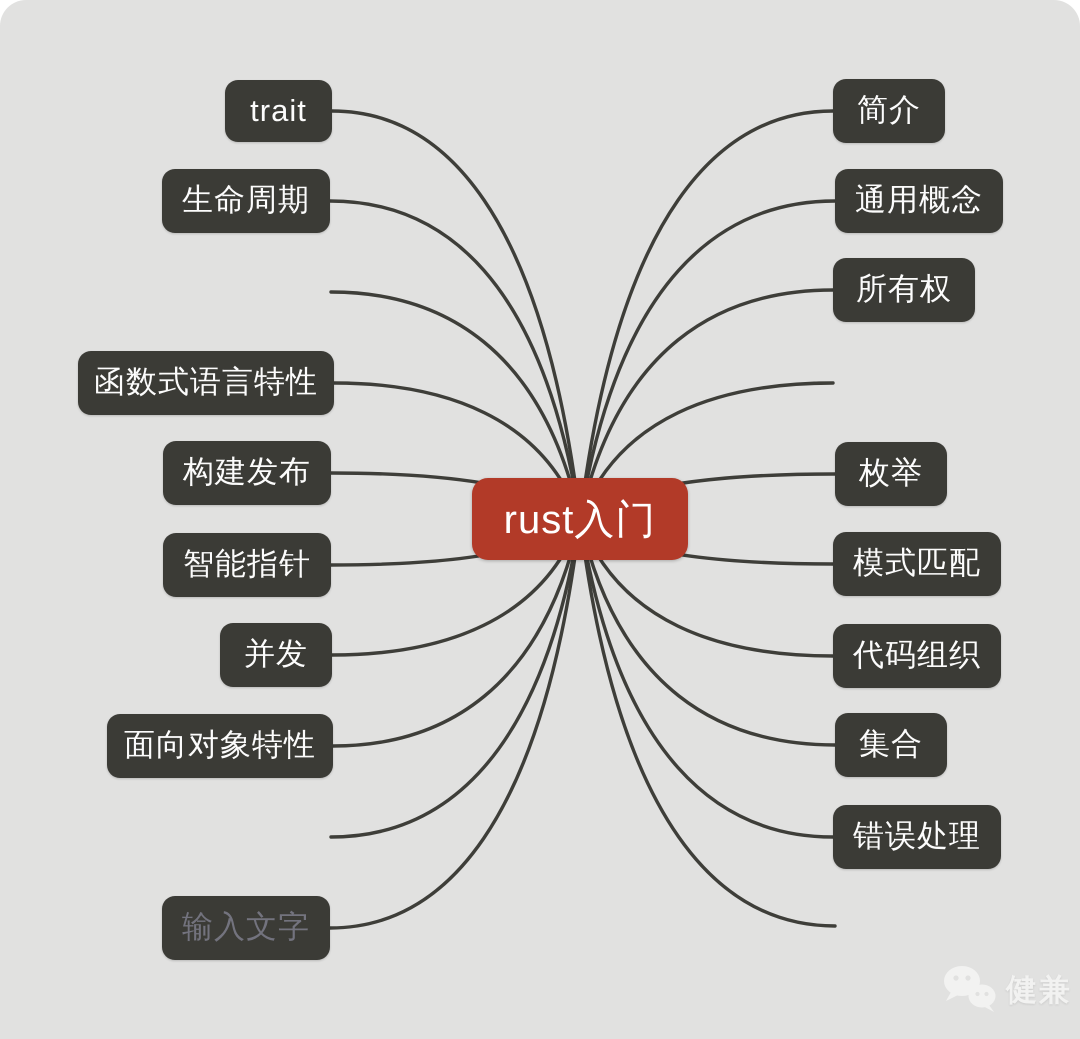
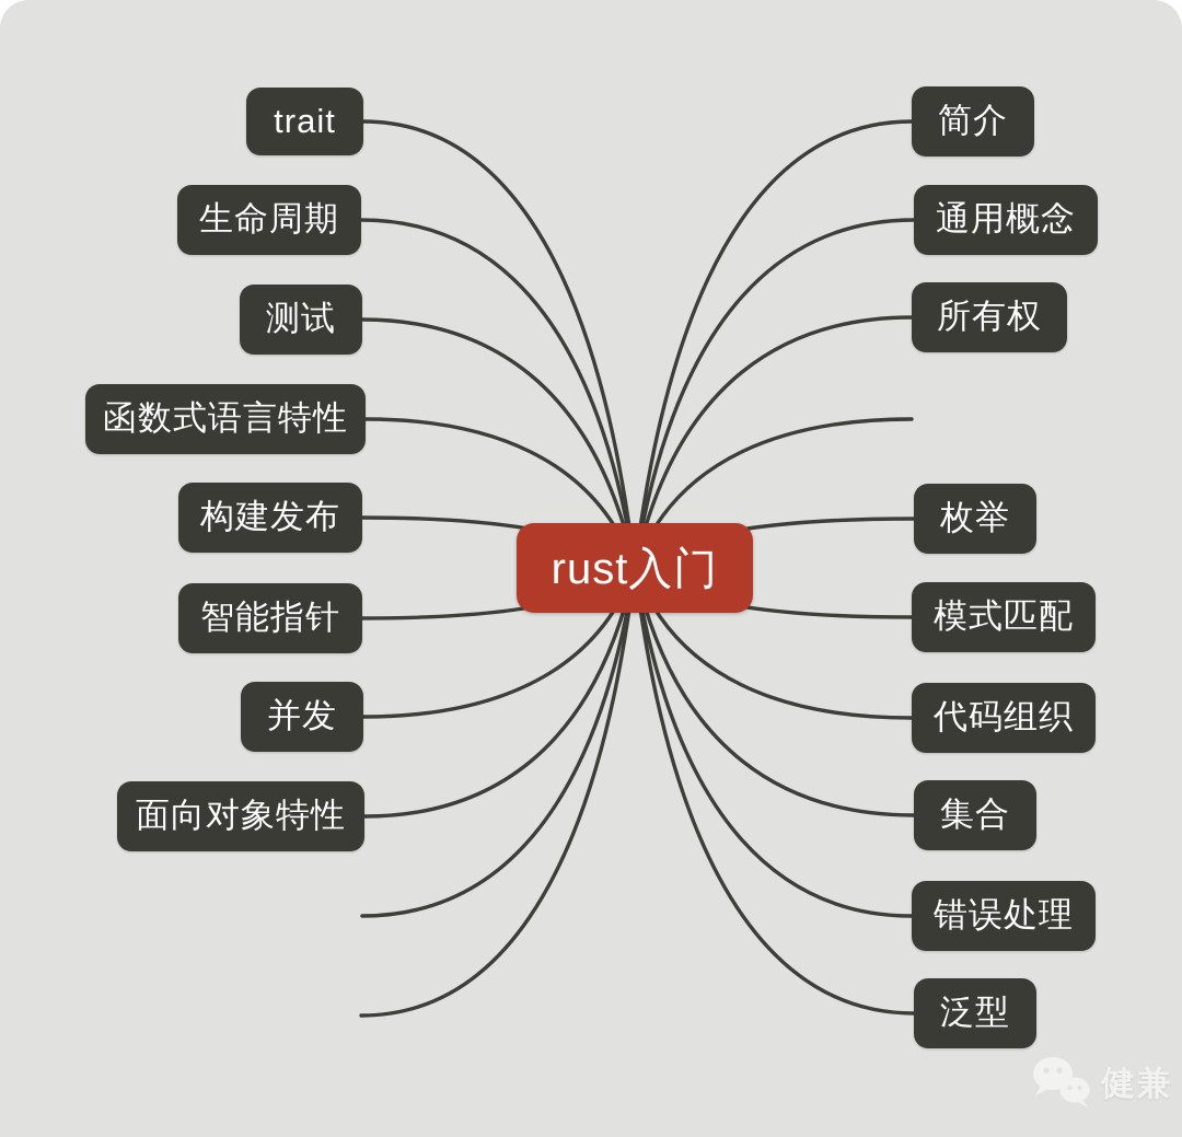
  trait
  生命周期
+ 测试
  函数式语言特性
  构建发布
  智能指针
  并发
  面向对象特性
- 输入文字
  简介
  通用概念
  所有权
  枚举
  模式匹配
  代码组织
  集合
  错误处理
+ 泛型
  rust入门
  健兼
